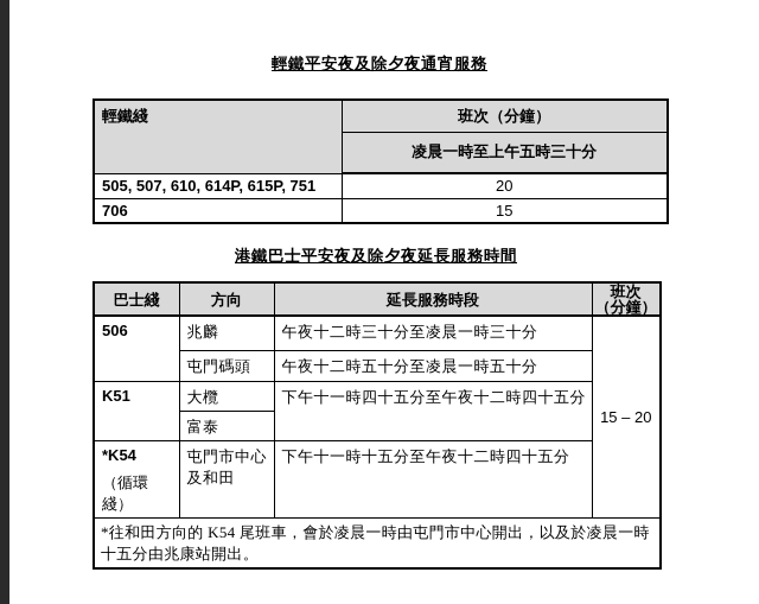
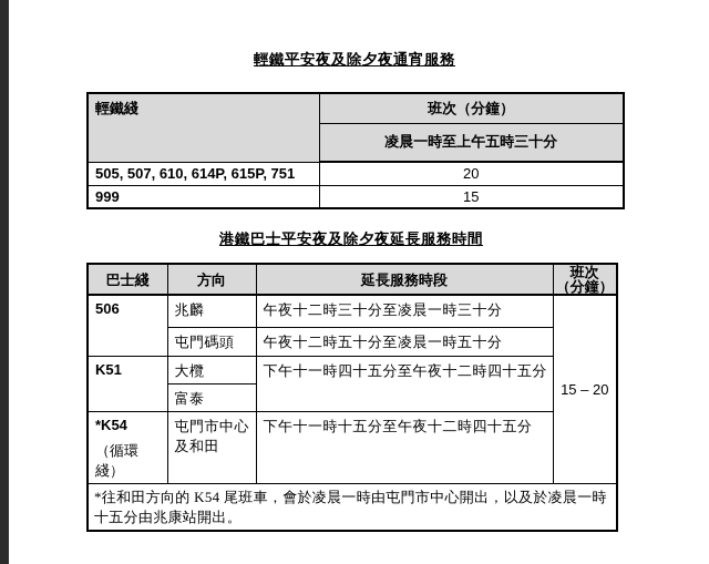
  輕鐵平安夜及除夕夜通宵服務
  輕鐵綫	班次（分鐘）
  凌晨一時至上午五時三十分
  505, 507, 610, 614P, 615P, 751	20
- 706	15
+ 999	15
  港鐵巴士平安夜及除夕夜延長服務時間
  巴士綫	方向	延長服務時段	班次 （分鐘）
  506	兆麟	午夜十二時三十分至凌晨一時三十分	15 – 20
  屯門碼頭	午夜十二時五十分至凌晨一時五十分
  K51	大欖	下午十一時四十五分至午夜十二時四十五分
  富泰
  *K54 （循環綫）	屯門市中心 及和田	下午十一時十五分至午夜十二時四十五分
  *往和田方向的 K54 尾班車，會於凌晨一時由屯門市中心開出，以及於凌晨一時十五分由兆康站開出。
